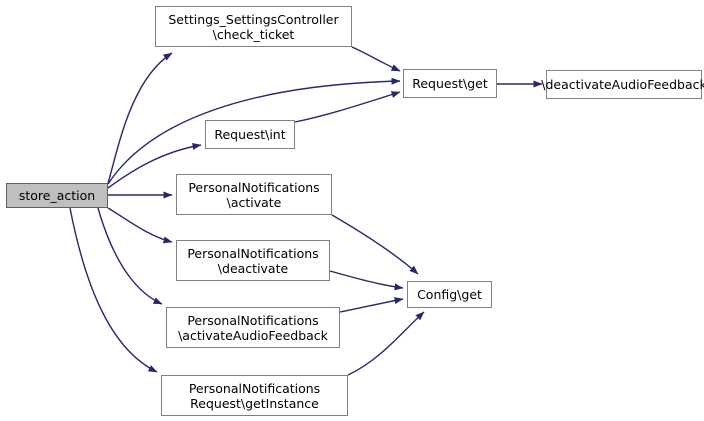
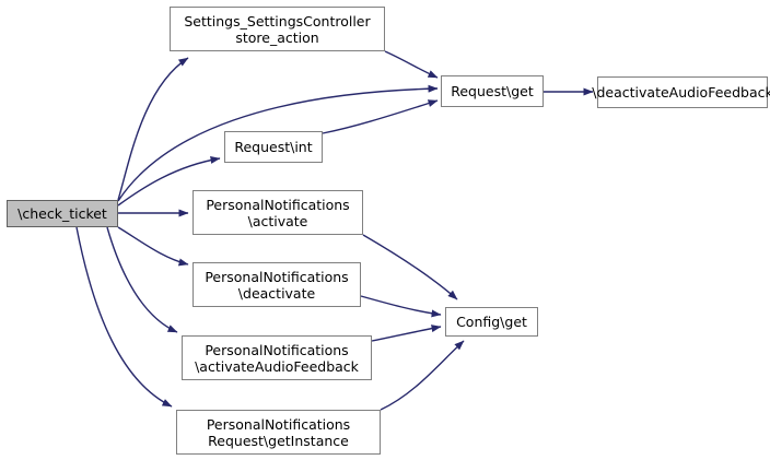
- store_action
+ \check_ticket
  Settings_SettingsController
- \check_ticket
+ store_action
  Request\get
  \deactivateAudioFeedback
  Request\int
  PersonalNotifications
  \activate
  PersonalNotifications
  \deactivate
  PersonalNotifications
  \activateAudioFeedback
  PersonalNotifications
  Request\getInstance
  Config\get
